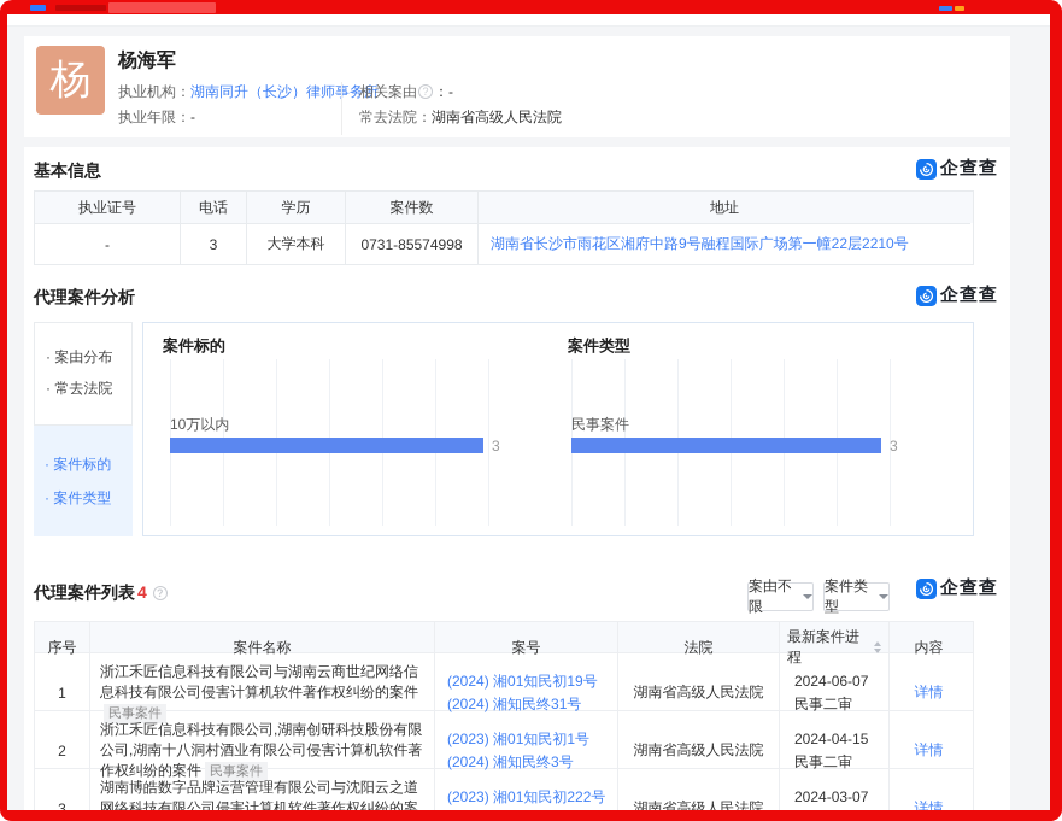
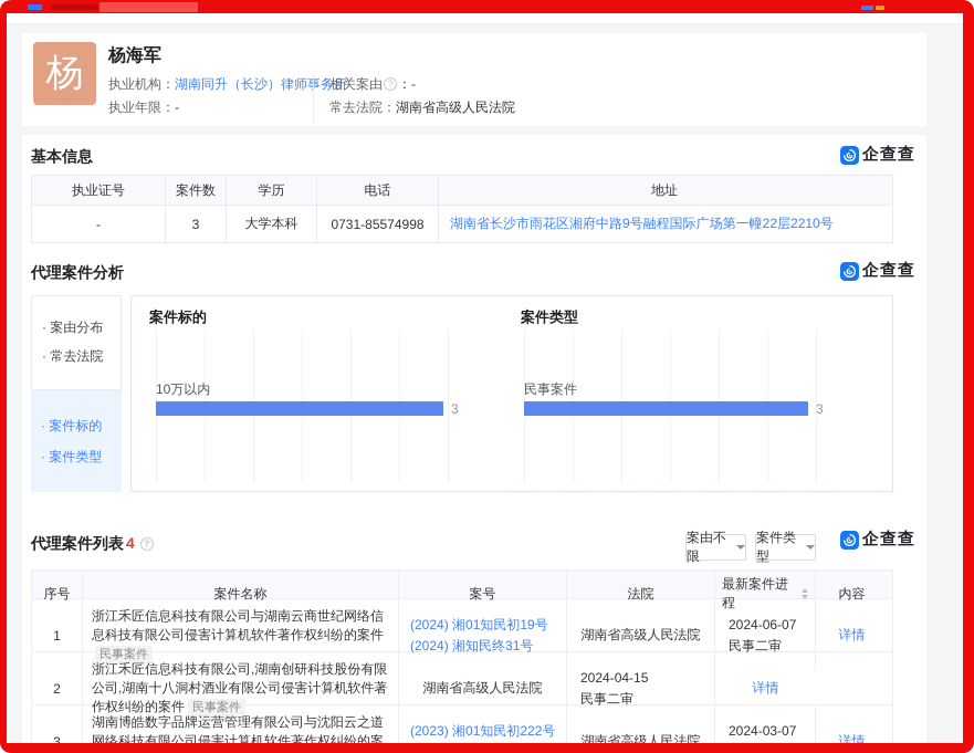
  杨
  杨海军
  执业机构：湖南同升（长沙）律师事务所
  执业年限：-
  相关案由 ? ：-
  常去法院：湖南省高级人民法院
  基本信息
  企查查
  执业证号
- 电话
+ 案件数
  学历
- 案件数
+ 电话
  地址
  -
  3
  大学本科
  0731-85574998
  湖南省长沙市雨花区湘府中路9号融程国际广场第一幢22层2210号
  代理案件分析
  企查查
  · 案由分布
  · 常去法院
  · 案件标的
  · 案件类型
  案件标的
  10万以内
  3
  案件类型
  民事案件
  3
  代理案件列表 4 ?
  案由不限
  案件类型
  企查查
  序号
  案件名称
  案号
  法院
  最新案件进程
  内容
  1
  浙江禾匠信息科技有限公司与湖南云商世纪网络信息科技有限公司侵害计算机软件著作权纠纷的案件民事案件
  (2024) 湘01知民初19号
  (2024) 湘知民终31号
  湖南省高级人民法院
  2024-06-07
  民事二审
  详情
  2
  浙江禾匠信息科技有限公司,湖南创研科技股份有限公司,湖南十八洞村酒业有限公司侵害计算机软件著作权纠纷的案件 民事案件
- (2023) 湘01知民初1号
- (2024) 湘知民终3号
  湖南省高级人民法院
  2024-04-15
  民事二审
  详情
  3
  湖南博皓数字品牌运营管理有限公司与沈阳云之道网络科技有限公司侵害计算机软件著作权纠纷的案
  (2023) 湘01知民初222号
  湖南省高级人民法院
  2024-03-07
  详情
